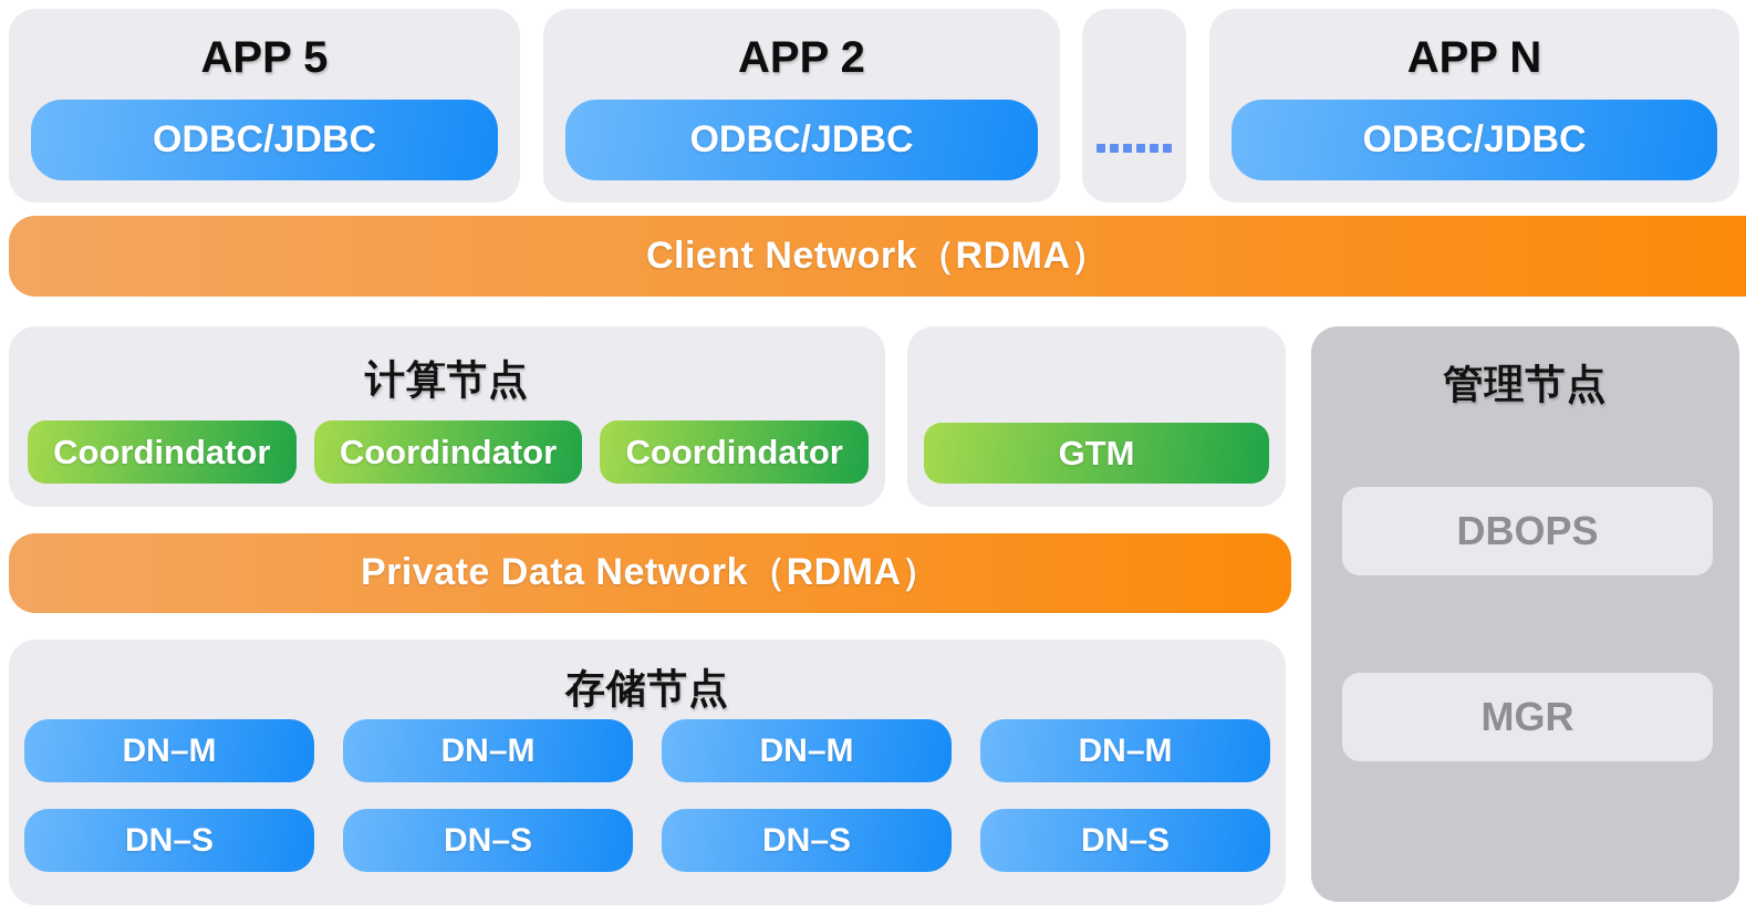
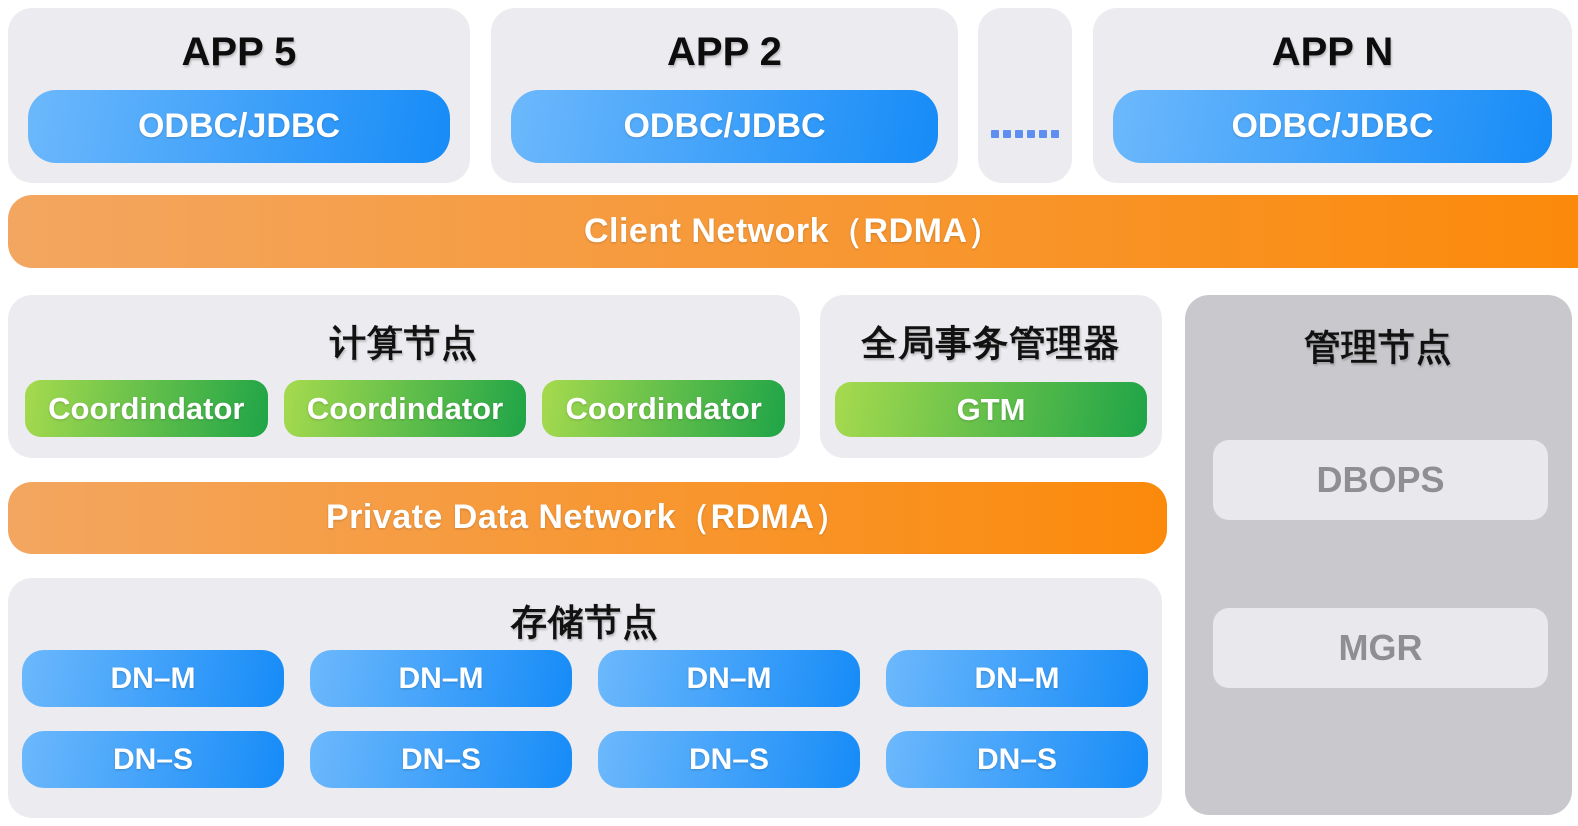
  APP 5
  ODBC/JDBC
  APP 2
  ODBC/JDBC
  APP N
  ODBC/JDBC
  Client Network（RDMA）
  计算节点
  Coordindator
  Coordindator
  Coordindator
+ 全局事务管理器
  GTM
  管理节点
  DBOPS
  MGR
  Private Data Network（RDMA）
  存储节点
  DN–M
  DN–M
  DN–M
  DN–M
  DN–S
  DN–S
  DN–S
  DN–S
